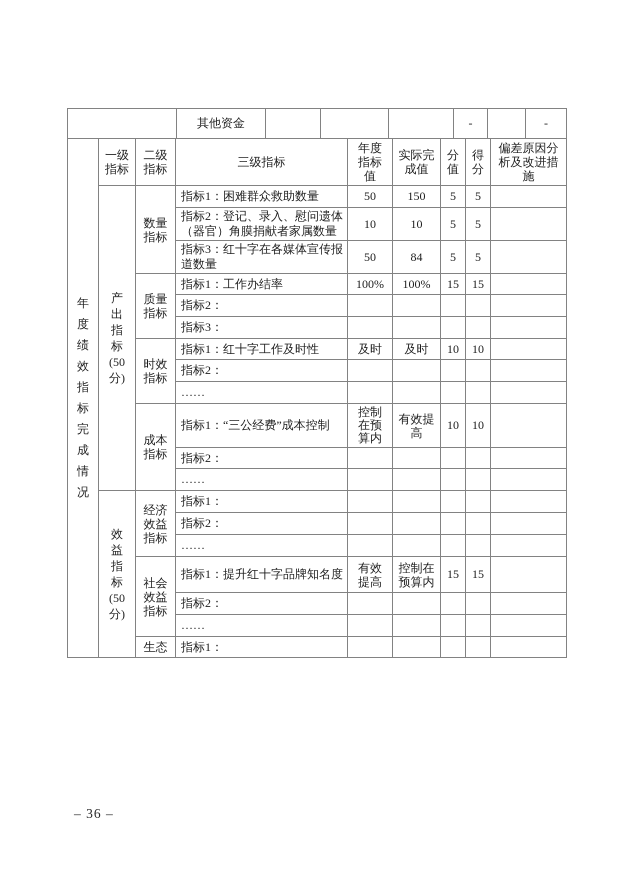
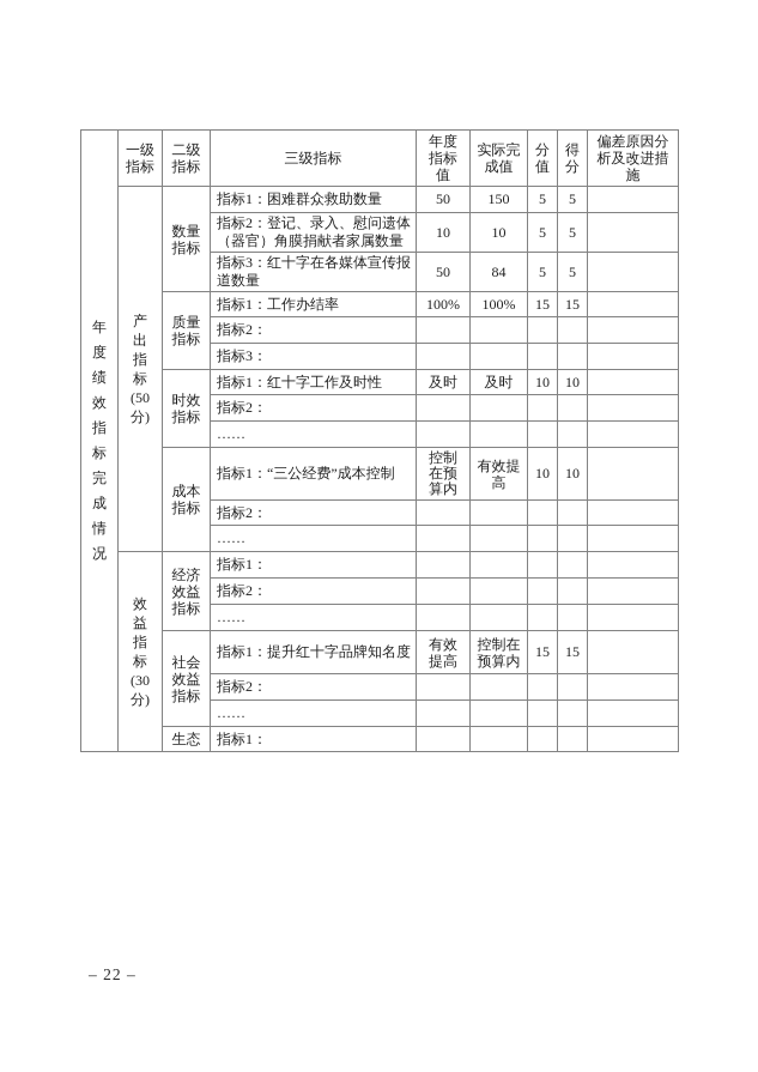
- 	其他资金				-		-
  年 度 绩 效 指 标 完 成 情 况	一级 指标	二级 指标	三级指标	年度 指标 值	实际完 成值	分 值	得 分	偏差原因分 析及改进措 施
  产 出 指 标 (50 分)	数量 指标	指标1：困难群众救助数量	50	150	5	5
  指标2：登记、录入、慰问遗体（器官）角膜捐献者家属数量	10	10	5	5
  指标3：红十字在各媒体宣传报道数量	50	84	5	5
  质量 指标	指标1：工作办结率	100%	100%	15	15
  指标2：
  指标3：
  时效 指标	指标1：红十字工作及时性	及时	及时	10	10
  指标2：
  ……
  成本 指标	指标1：“三公经费”成本控制	控制 在预 算内	有效提 高	10	10
  指标2：
  ……
- 效 益 指 标 (50 分)	经济 效益 指标	指标1：
+ 效 益 指 标 (30 分)	经济 效益 指标	指标1：
  指标2：
  ……
  社会 效益 指标	指标1：提升红十字品牌知名度	有效 提高	控制在 预算内	15	15
  指标2：
  ……
  生态	指标1：
- – 36 –
+ – 22 –
